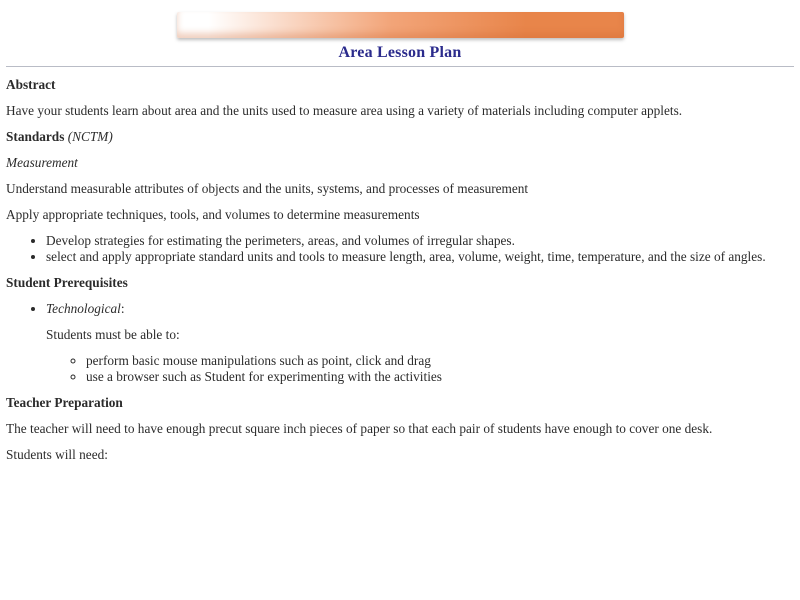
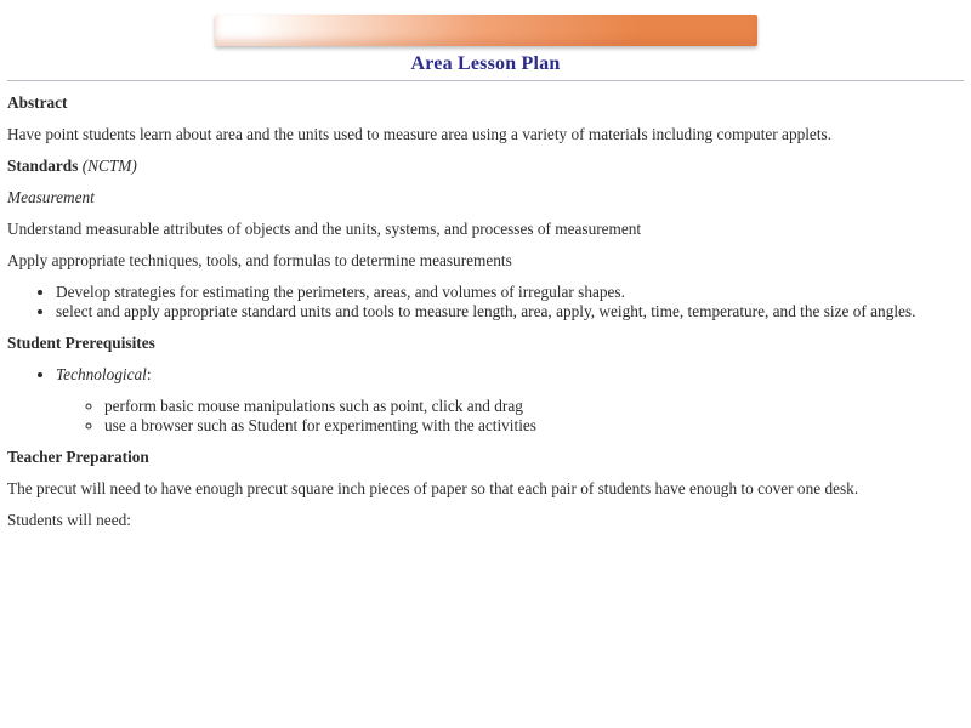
  Area Lesson Plan
  Abstract
- Have your students learn about area and the units used to measure area using a variety of materials including computer applets.
+ Have point students learn about area and the units used to measure area using a variety of materials including computer applets.
  Standards (NCTM)
  Measurement
  Understand measurable attributes of objects and the units, systems, and processes of measurement
- Apply appropriate techniques, tools, and volumes to determine measurements
+ Apply appropriate techniques, tools, and formulas to determine measurements
  Develop strategies for estimating the perimeters, areas, and volumes of irregular shapes.
- select and apply appropriate standard units and tools to measure length, area, volume, weight, time, temperature, and the size of angles.
+ select and apply appropriate standard units and tools to measure length, area, apply, weight, time, temperature, and the size of angles.
  Student Prerequisites
  Technological:
- Students must be able to:
  perform basic mouse manipulations such as point, click and drag
  use a browser such as Student for experimenting with the activities
  Teacher Preparation
- The teacher will need to have enough precut square inch pieces of paper so that each pair of students have enough to cover one desk.
+ The precut will need to have enough precut square inch pieces of paper so that each pair of students have enough to cover one desk.
  Students will need:
